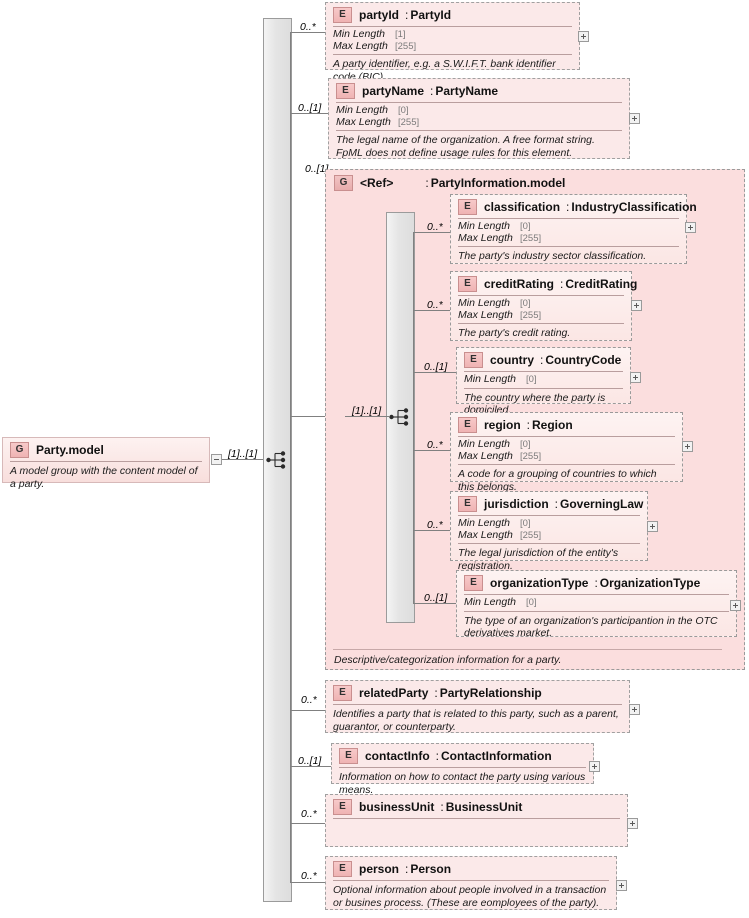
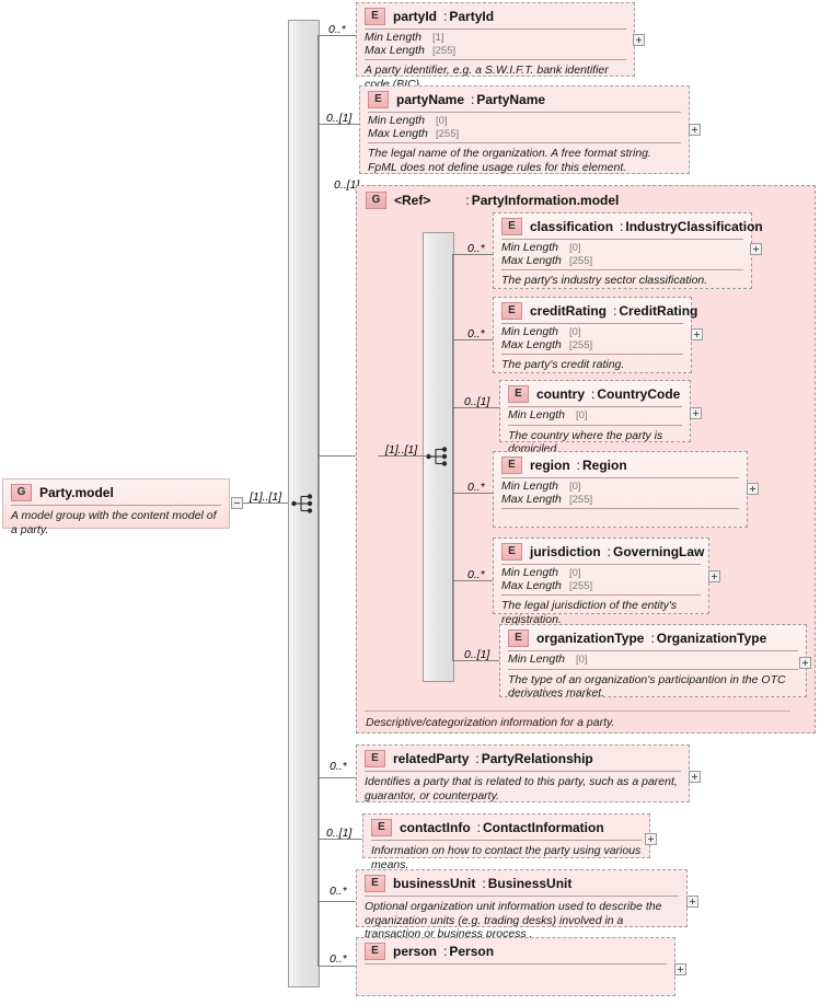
  G
  Party.model
  A model group with the content model of a party.
  [1]..[1]
  0..*
  E
  partyId
  :
  PartyId
  Min Length
  [1]
  Max Length
  [255]
  A party identifier, e.g. a S.W.I.F.T. bank identifier code (BIC).
  0..[1]
  E
  partyName
  :
  PartyName
  Min Length
  [0]
  Max Length
  [255]
  The legal name of the organization. A free format string. FpML does not define usage rules for this element.
  0..[1
  G
  <Ref>
  :
  PartyInformation.model
  Descriptive/categorization information for a party.
  [1]..[1]
  0..*
  E
  classification
  :
  IndustryClassification
  Min Length
  [0]
  Max Length
  [255]
  The party's industry sector classification.
  0..*
  E
  creditRating
  :
  CreditRating
  Min Length
  [0]
  Max Length
  [255]
  The party's credit rating.
  0..[1]
  E
  country
  :
  CountryCode
  Min Length
  [0]
  The country where the party is domiciled.
  0..*
  E
  region
  :
  Region
  Min Length
  [0]
  Max Length
  [255]
- A code for a grouping of countries to which this belongs.
  0..*
  E
  jurisdiction
  :
  GoverningLaw
  Min Length
  [0]
  Max Length
  [255]
  The legal jurisdiction of the entity's registration.
  0..[1]
  E
  organizationType
  :
  OrganizationType
  Min Length
  [0]
  The type of an organization's participantion in the OTC derivatives market.
  0..*
  E
  relatedParty
  :
  PartyRelationship
  Identifies a party that is related to this party, such as a parent, guarantor, or counterparty.
  0..[1]
  E
  contactInfo
  :
  ContactInformation
  Information on how to contact the party using various means.
  0..*
  E
  businessUnit
  :
  BusinessUnit
+ Optional organization unit information used to describe the organization units (e.g. trading desks) involved in a transaction or business process .
  0..*
  E
  person
  :
  Person
- Optional information about people involved in a transaction or busines process. (These are eomployees of the party).
